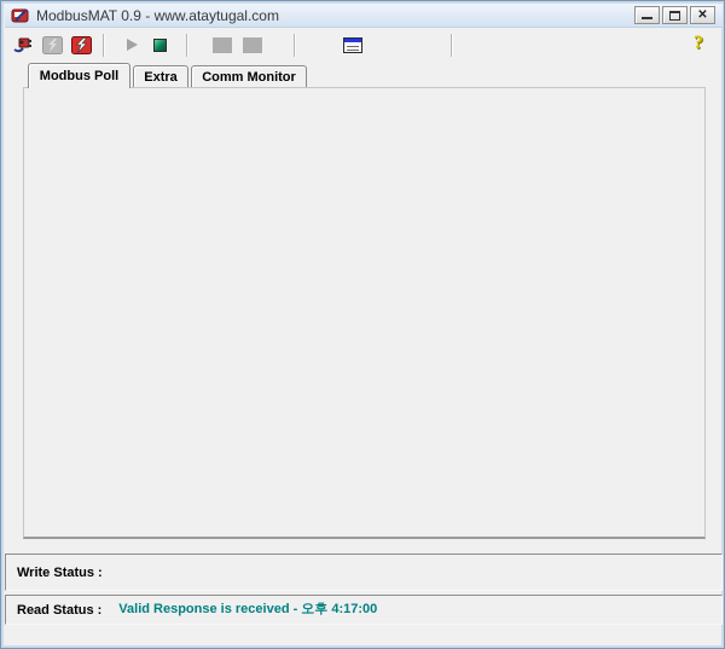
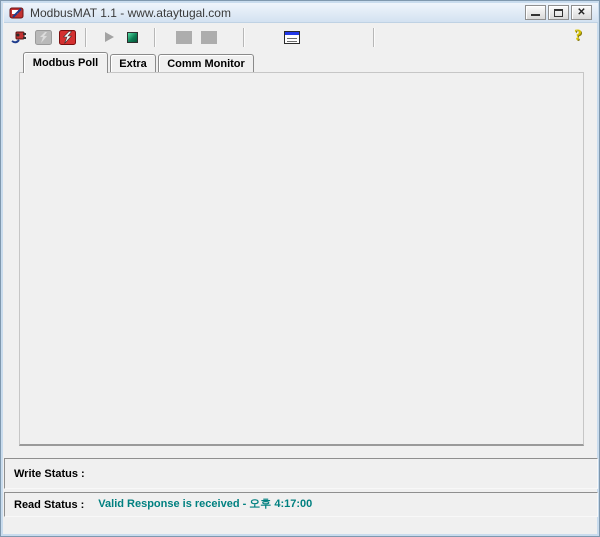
- ModbusMAT 0.9 - www.ataytugal.com
+ ModbusMAT 1.1 - www.ataytugal.com
  ✕
  ?
  Modbus Poll
  Extra
  Comm Monitor
  Write Status :
  Read Status :
  Valid Response is received - 오후 4:17:00
